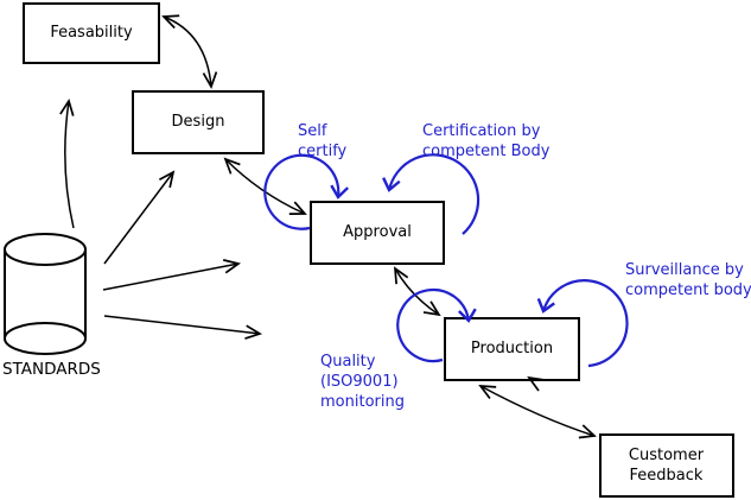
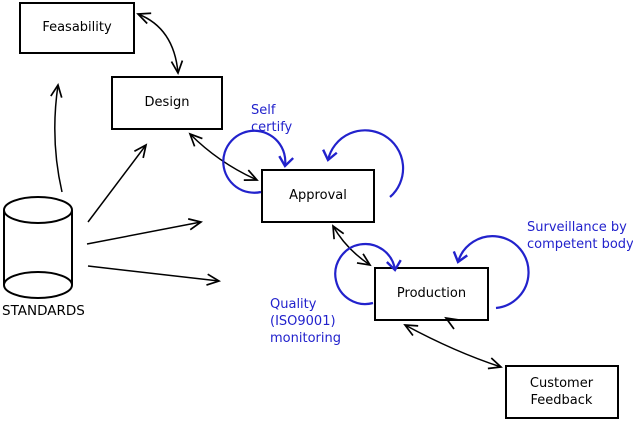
  Feasability
  Design
  Approval
  Production
  Customer
  Feedback
  STANDARDS
  Self
  certify
- Certification by
- competent Body
  Surveillance by
  competent body
  Quality
  (ISO9001)
  monitoring
